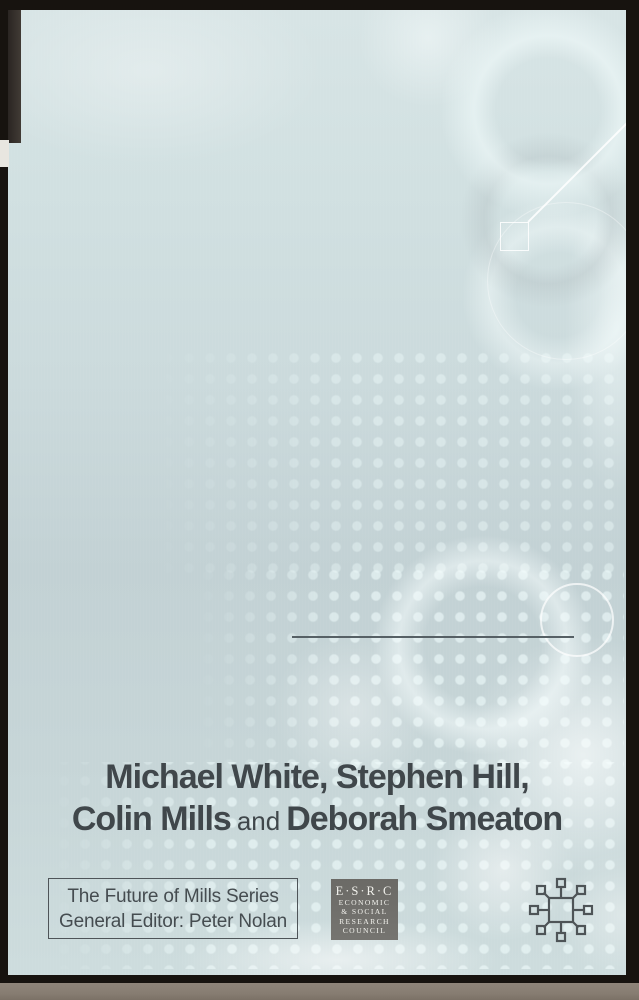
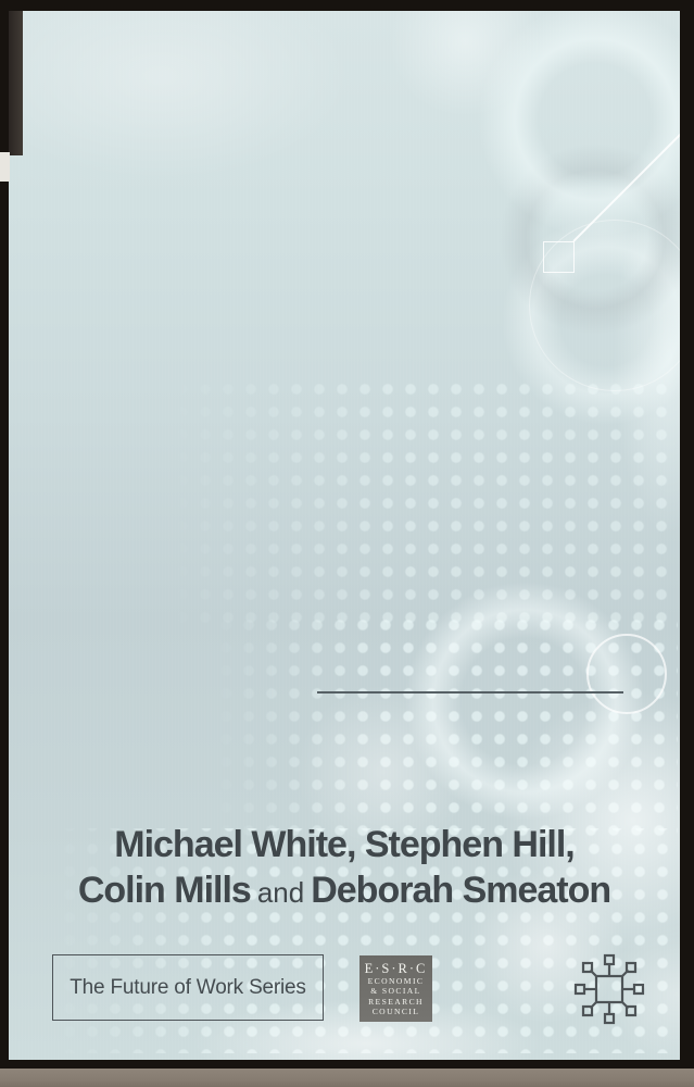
  Michael White, Stephen Hill,
  Colin Mills and Deborah Smeaton
- The Future of Mills Series
+ The Future of Work Series
- General Editor: Peter Nolan
  E·S·R·C
  ECONOMIC
  & SOCIAL
  RESEARCH
  COUNCIL
